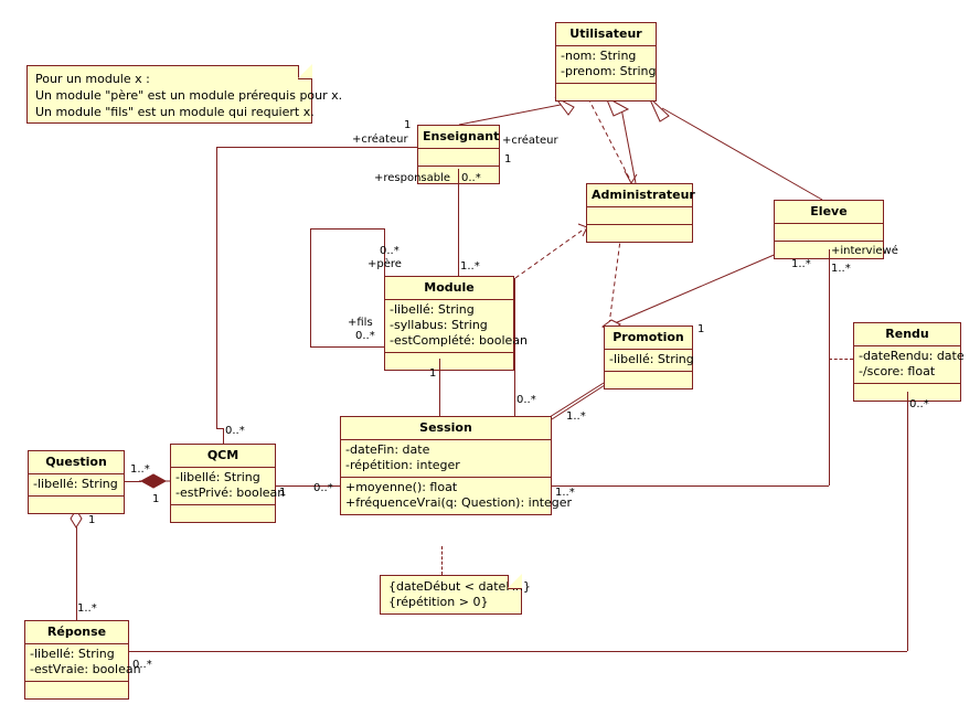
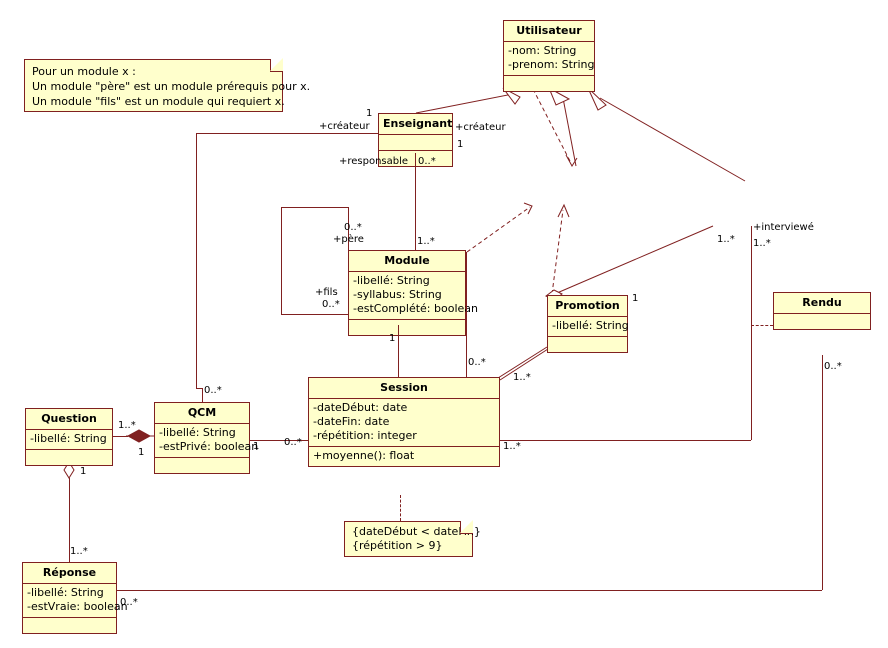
  Pour un module x :
  Un module "père" est un module prérequis pour x.
  Un module "fils" est un module qui requiert x.
  {dateDébut < date}
- {répétition > 0}
+ {répétition > 9}
  Utilisateur
  -nom: String
  -prenom: String
  Enseignant
- Administrateur
- Eleve
  Module
  -libellé: String
  -syllabus: String
  -estComplété: boolean
  Promotion
  -libellé: String
  Rendu
- -dateRendu: date
- -/score: float
  Session
+ -dateDébut: date
  -dateFin: date
  -répétition: integer
  +moyenne(): float
- +fréquenceVrai(q: Question): integer
  QCM
  -libellé: String
  -estPrivé: boolea
  Question
  -libellé: String
  Réponse
  -libellé: String
  -estVraie: boolea
  1
  +créateur
  +créateur
  1
  +responsable
  0..*
  0..*
  +père
  +fils
  0..*
  1..*
  1
  0..*
  1..*
  1
  1..*
  +interviewé
  1..*
  0..*
  1..*
  0..*
  1
  0..*
  1..*
  1
  1
  1..*
  0..*
